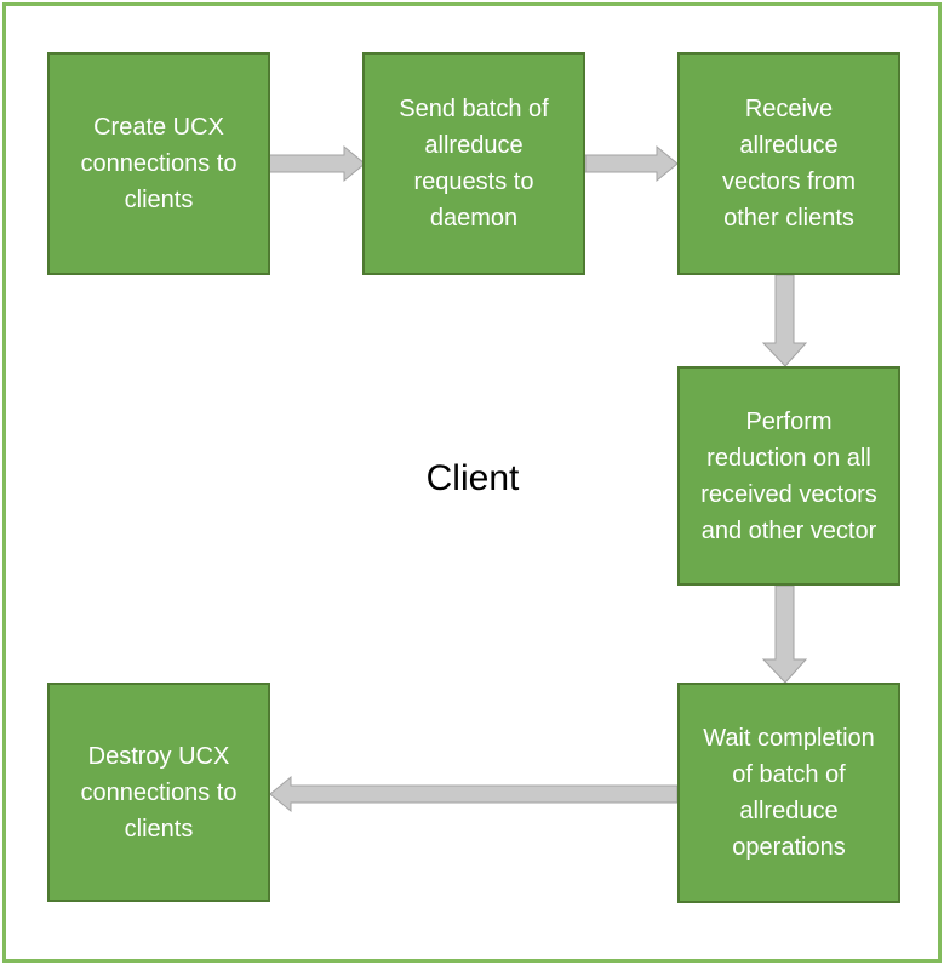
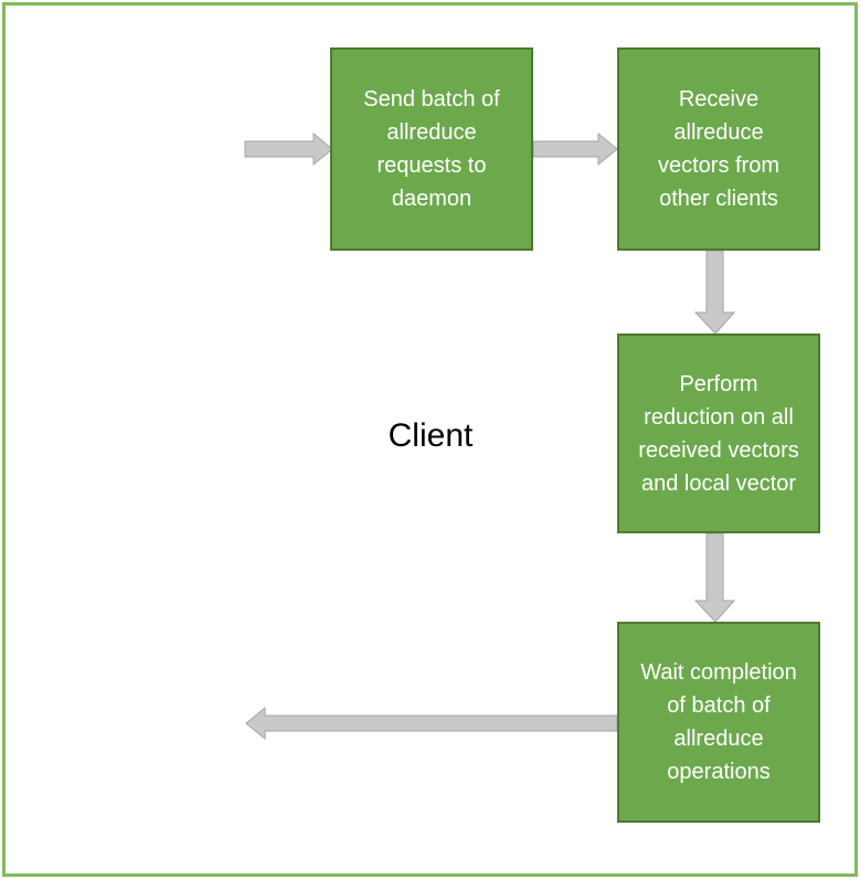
- Create UCX connections to clients
  Send batch of allreduce requests to daemon
  Receive allreduce vectors from other clients
- Perform reduction on all received vectors and other vector
+ Perform reduction on all received vectors and local vector
  Wait completion of batch of allreduce operations
- Destroy UCX connections to clients
  Client
